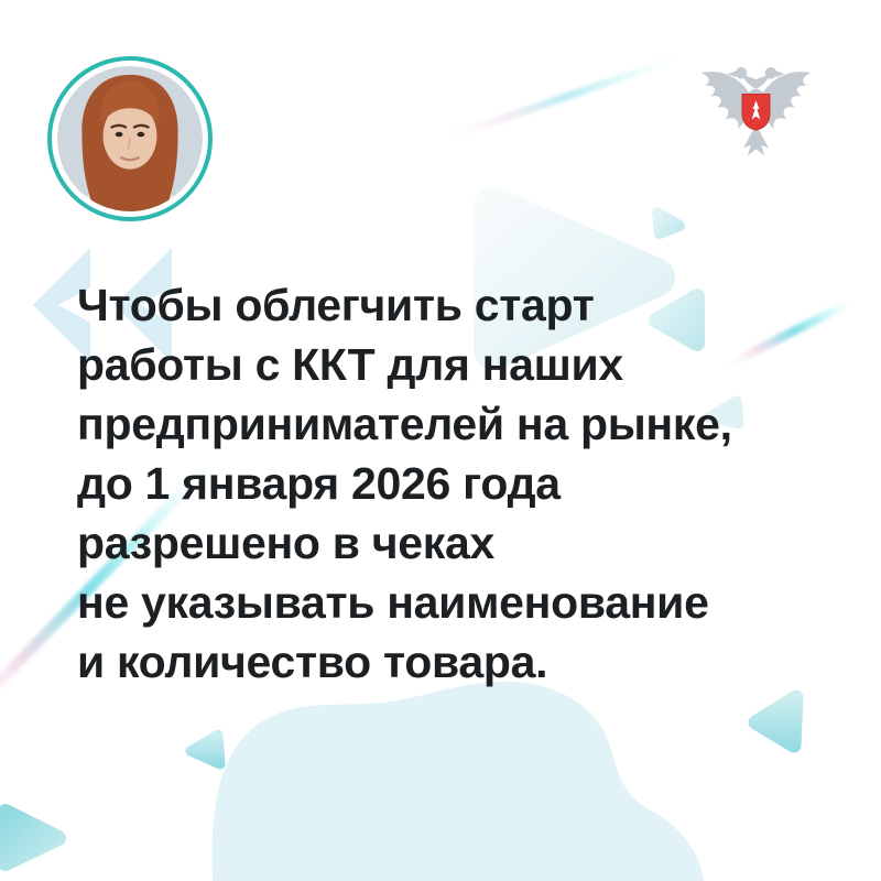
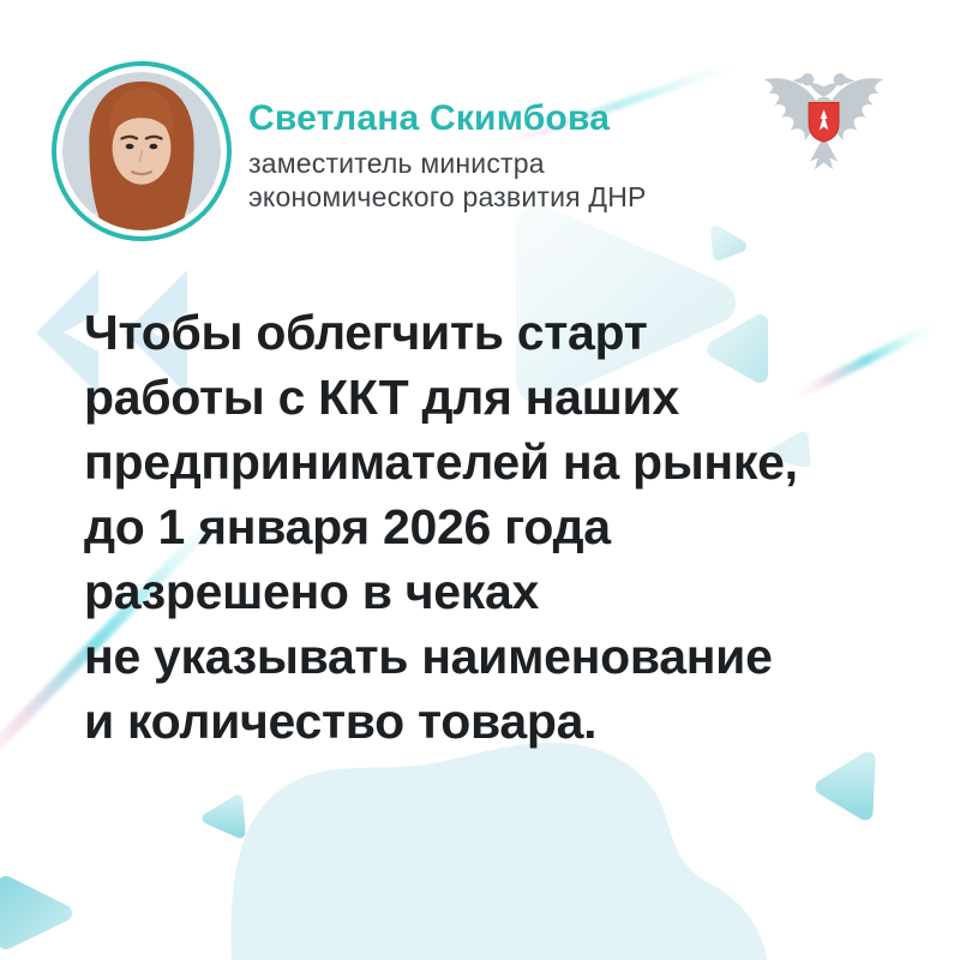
+ Светлана Скимбова
+ заместитель министра
+ экономического развития ДНР
  Чтобы облегчить старт
  работы с ККТ для наших
  предпринимателей на рынке,
  до 1 января 2026 года
  разрешено в чеках
  не указывать наименование
  и количество товара.
